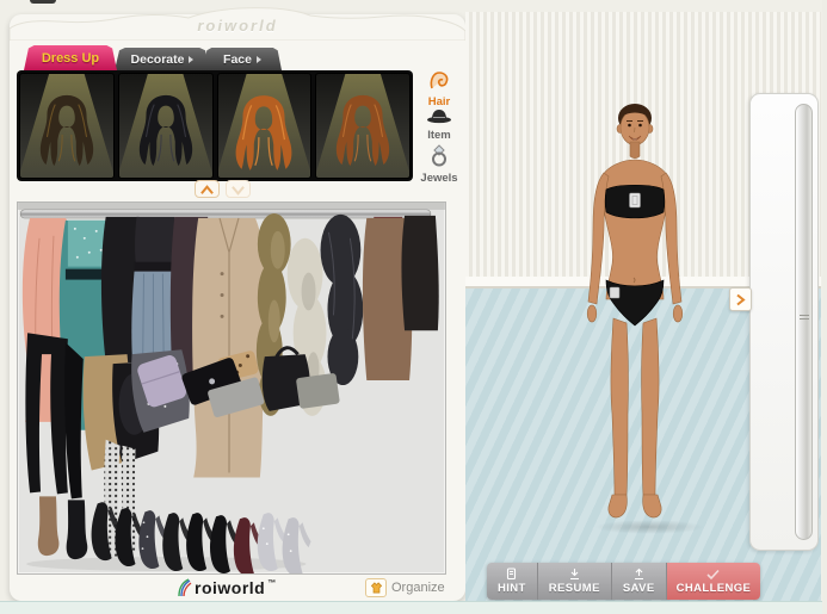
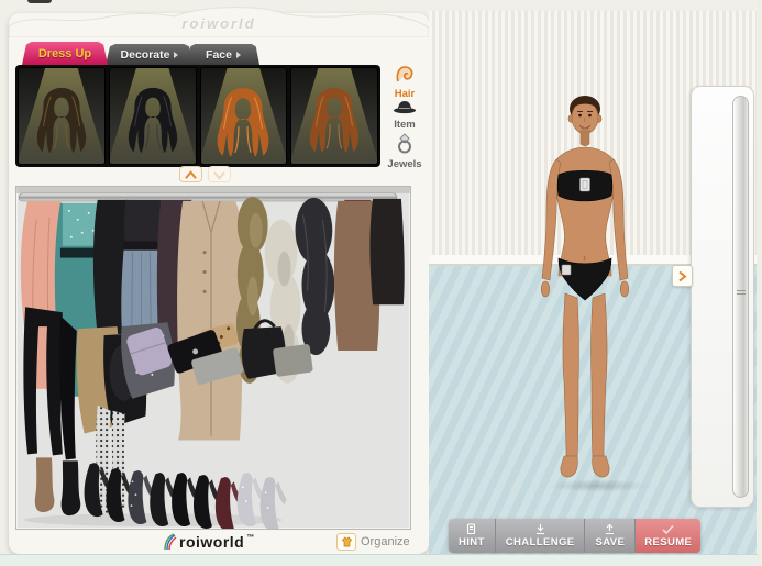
  Dress Up
  Decorate
  Face
  Hair
  Item
  Jewels
  roiworld
  Organize
  roiworld
  HINT
- RESUME
+ CHALLENGE
  SAVE
- CHALLENGE
+ RESUME
